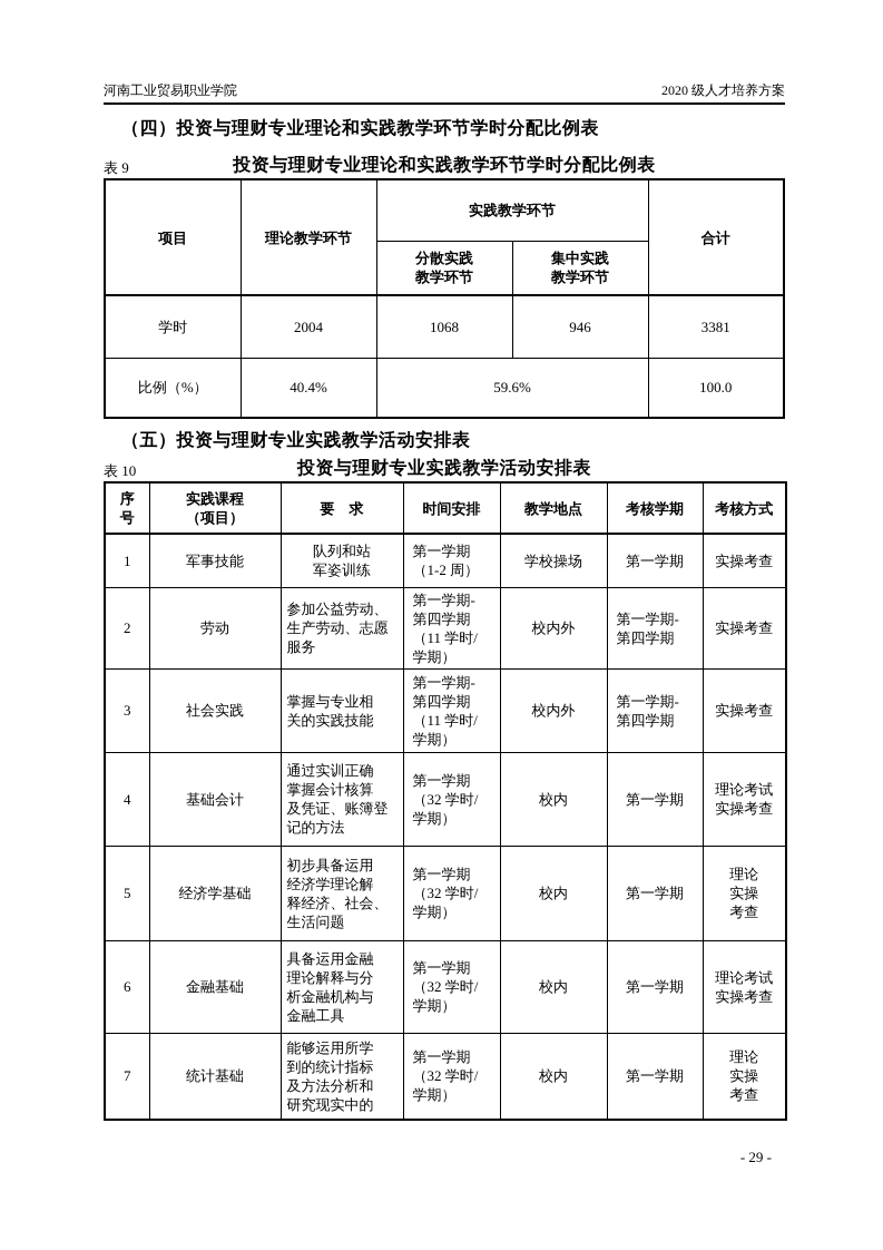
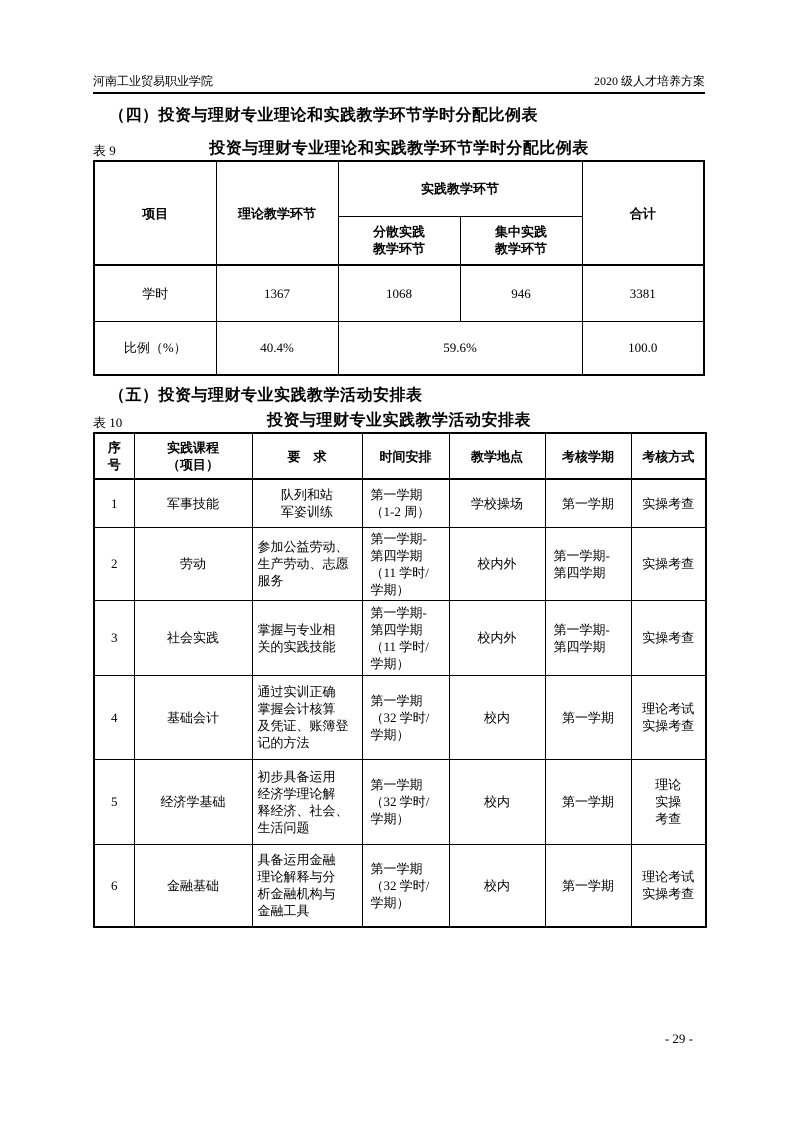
  河南工业贸易职业学院
  2020 级人才培养方案
  （四）投资与理财专业理论和实践教学环节学时分配比例表
  表 9
  投资与理财专业理论和实践教学环节学时分配比例表
  项目	理论教学环节	实践教学环节	合计
  分散实践 教学环节	集中实践 教学环节
- 学时	2004	1068	946	3381
+ 学时	1367	1068	946	3381
  比例（%）	40.4%	59.6%	100.0
  （五）投资与理财专业实践教学活动安排表
  表 10
  投资与理财专业实践教学活动安排表
  序 号	实践课程 （项目）	要 求	时间安排	教学地点	考核学期	考核方式
  1	军事技能	队列和站 军姿训练	第一学期 （1-2 周）	学校操场	第一学期	实操考查
  2	劳动	参加公益劳动、 生产劳动、志愿 服务	第一学期- 第四学期 （11 学时/ 学期）	校内外	第一学期- 第四学期	实操考查
  3	社会实践	掌握与专业相 关的实践技能	第一学期- 第四学期 （11 学时/ 学期）	校内外	第一学期- 第四学期	实操考查
  4	基础会计	通过实训正确 掌握会计核算 及凭证、账簿登 记的方法	第一学期 （32 学时/ 学期）	校内	第一学期	理论考试 实操考查
  5	经济学基础	初步具备运用 经济学理论解 释经济、社会、 生活问题	第一学期 （32 学时/ 学期）	校内	第一学期	理论 实操 考查
  6	金融基础	具备运用金融 理论解释与分 析金融机构与 金融工具	第一学期 （32 学时/ 学期）	校内	第一学期	理论考试 实操考查
- 7	统计基础	能够运用所学 到的统计指标 及方法分析和 研究现实中的	第一学期 （32 学时/ 学期）	校内	第一学期	理论 实操 考查
  - 29 -
